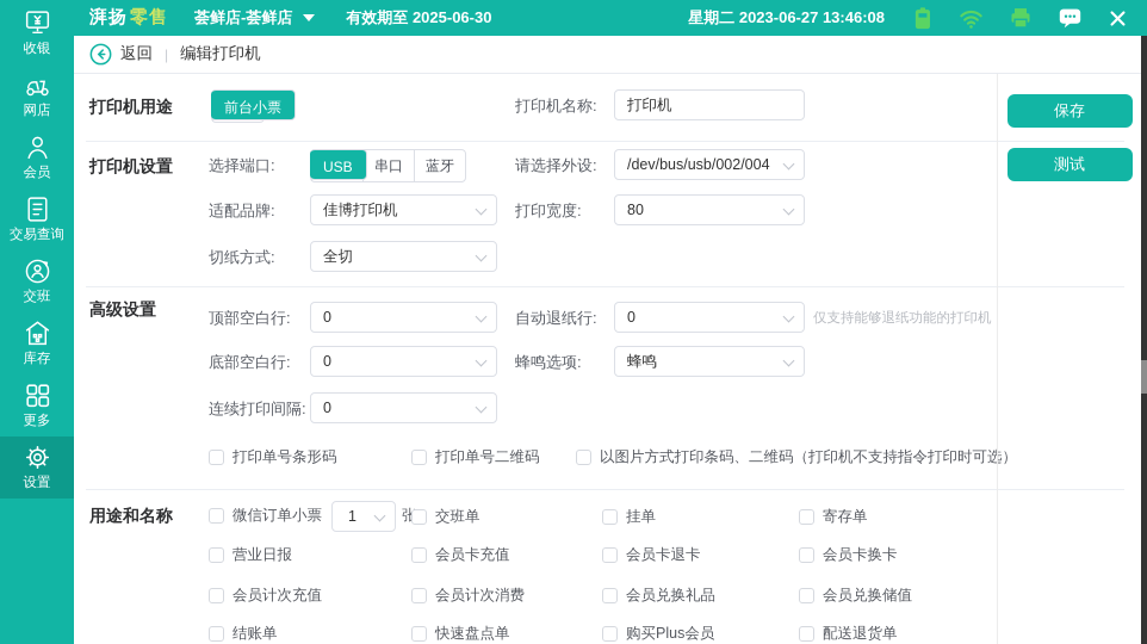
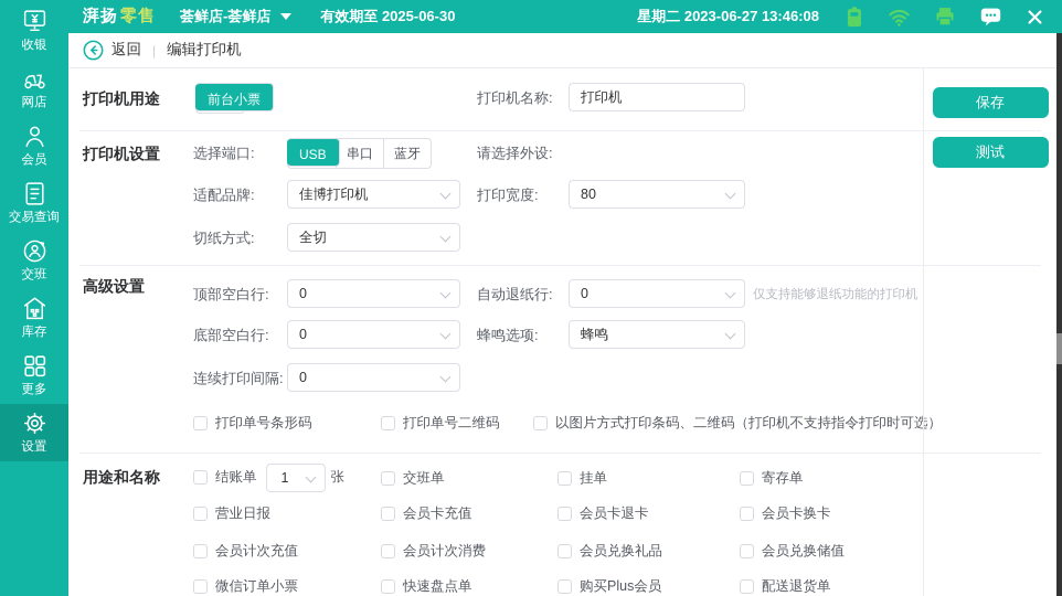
  湃扬
  零售
  荟鲜店-荟鲜店
  有效期至 2025-06-30
  星期二 2023-06-27 13:46:08
  收银
  网店
  会员
  交易查询
  交班
  库存
  更多
  设置
  返回
  |
  编辑打印机
  打印机用途
  前台小票
  打印机名称:
  打印机
  打印机设置
  选择端口:
  USB
  串口
  蓝牙
  请选择外设:
- /dev/bus/usb/002/004
  适配品牌:
  佳博打印机
  打印宽度:
  80
  切纸方式:
  全切
  高级设置
  顶部空白行:
  0
  自动退纸行:
  0
  仅支持能够退纸功能的打印机
  底部空白行:
  0
  蜂鸣选项:
  蜂鸣
  连续打印间隔:
  0
  打印单号条形码
  打印单号二维码
  以图片方式打印条码、二维码（打印机不支持指令打印时可选）
  用途和名称
- 微信订单小票
+ 结账单
  1
  张
  交班单
  挂单
  寄存单
  营业日报
  会员卡充值
  会员卡退卡
  会员卡换卡
  会员计次充值
  会员计次消费
  会员兑换礼品
  会员兑换储值
- 结账单
+ 微信订单小票
  快速盘点单
  购买Plus会员
  配送退货单
  保存
  测试
